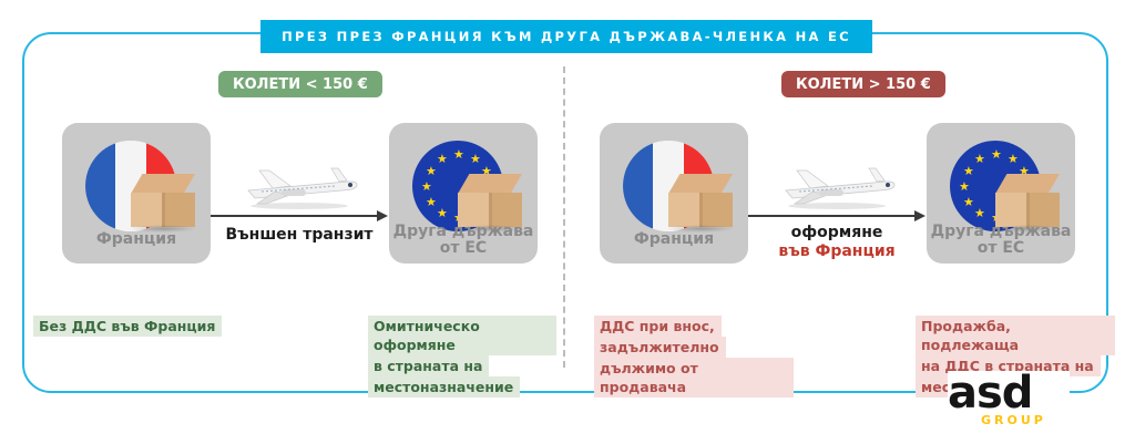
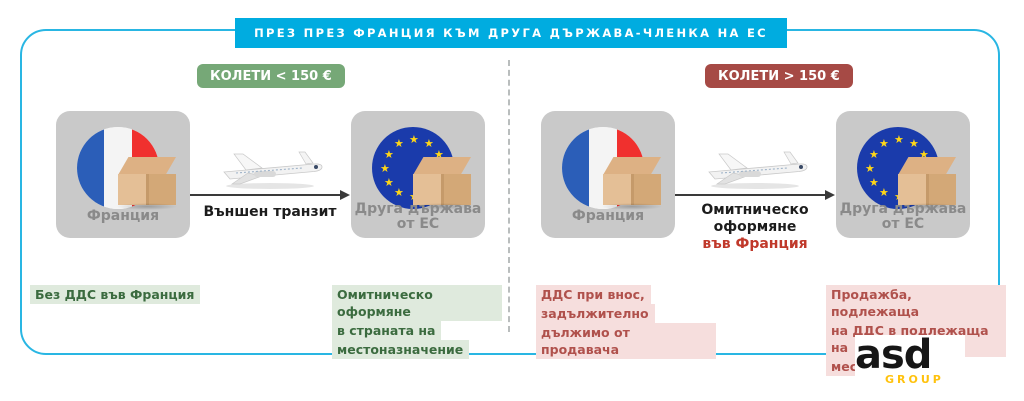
  ПРЕЗ ПРЕЗ ФРАНЦИЯ КЪМ ДРУГА ДЪРЖАВА-ЧЛЕНКА НА ЕС
  КОЛЕТИ < 150 €
  Франция
  Външен транзит
  ★
  ★
  ★
  ★
  ★
  ★
  ★
  ★
  Друга държава
  от ЕС
  Без ДДС във Франция
  Омитническо оформяне
  в страната на
  местоназначение
  КОЛЕТИ > 150 €
  Франция
+ Омитническо
  оформяне
  във Франция
  ★
  ★
  ★
  ★
  ★
  ★
  ★
  ★
  Друга държава
  от ЕС
  ДДС при внос,
  задължително
  дължимо от продавача
  Продажба, подлежаща
- на ДДС в страната на
+ на ДДС в подлежаща на
  asd
  GROUP
